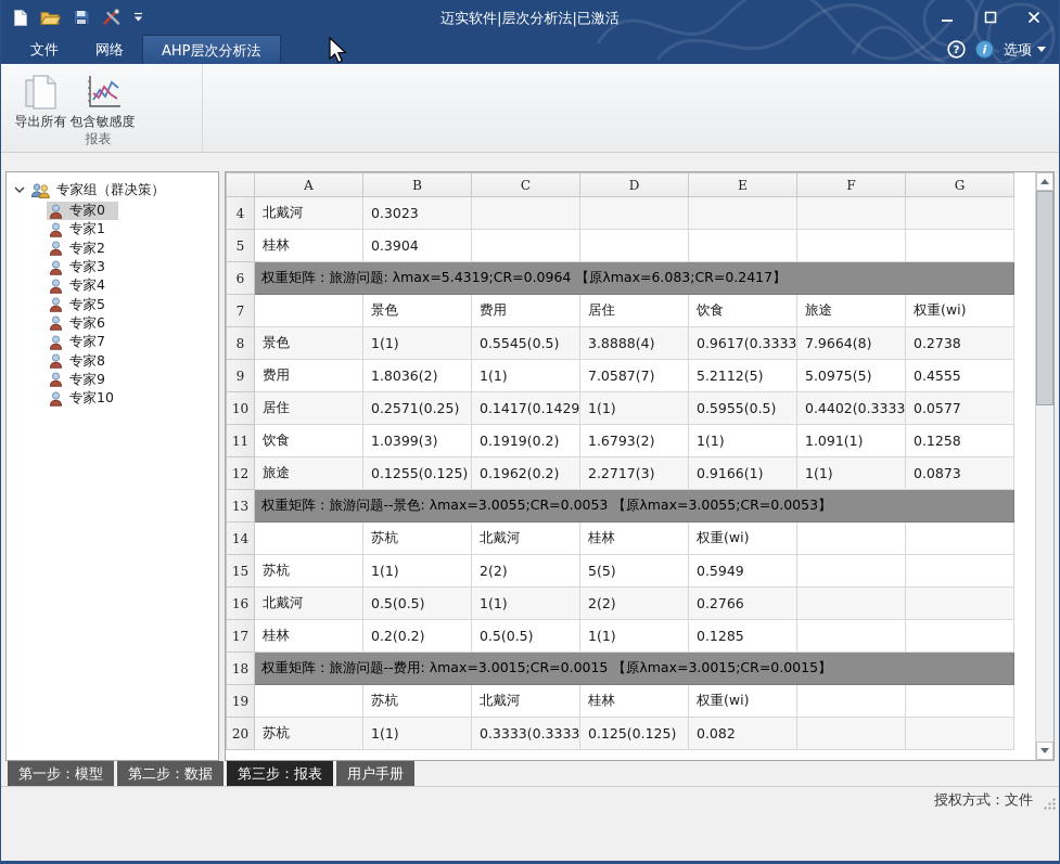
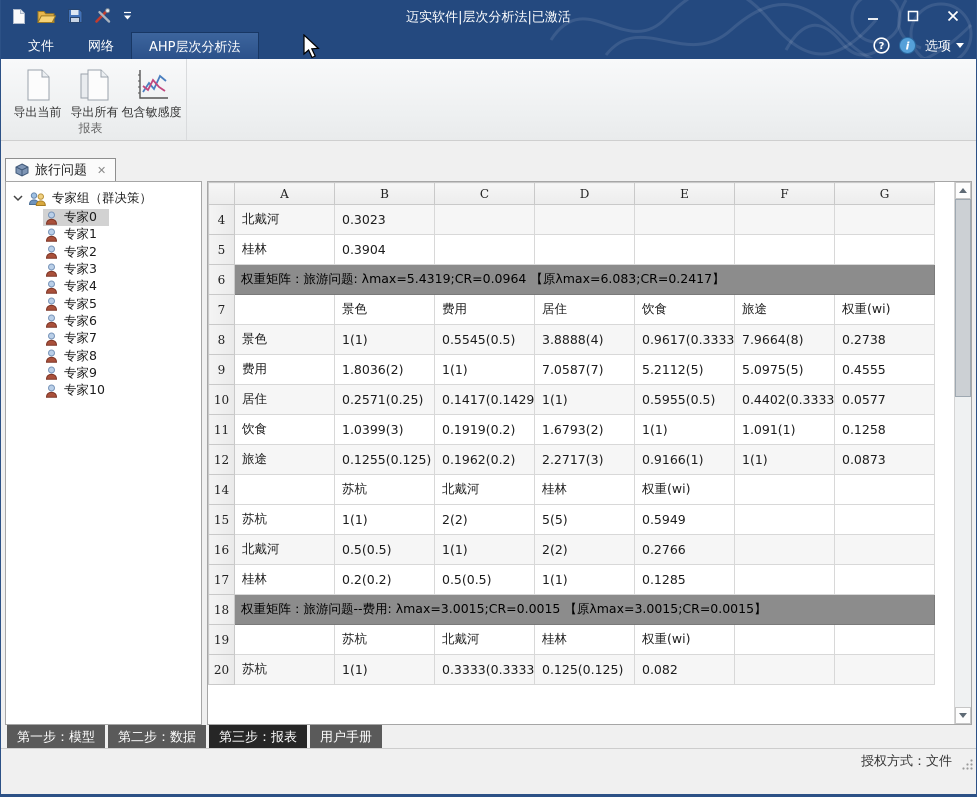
  迈实软件|层次分析法|已激活
  文件
  网络
  AHP层次分析法
  ?
  i
  选项
+ 导出当前
  导出所有
  包含敏感度
  报表
+ 旅行问题
+ ✕
  专家组（群决策）
  专家0
  专家1
  专家2
  专家3
  专家4
  专家5
  专家6
  专家7
  专家8
  专家9
  专家10
  	A	B	C	D	E	F	G
  4	北戴河	0.3023
  5	桂林	0.3904
  6	权重矩阵：旅游问题: λmax=5.4319;CR=0.0964 【原λmax=6.083;CR=0.2417】
  7		景色	费用	居住	饮食	旅途	权重(wi)
  8	景色	1(1)	0.5545(0.5)	3.8888(4)	0.9617(0.3333	7.9664(8)	0.2738
  9	费用	1.8036(2)	1(1)	7.0587(7)	5.2112(5)	5.0975(5)	0.4555
  10	居住	0.2571(0.25)	0.1417(0.1429	1(1)	0.5955(0.5)	0.4402(0.3333	0.0577
  11	饮食	1.0399(3)	0.1919(0.2)	1.6793(2)	1(1)	1.091(1)	0.1258
  12	旅途	0.1255(0.125)	0.1962(0.2)	2.2717(3)	0.9166(1)	1(1)	0.0873
- 13	权重矩阵：旅游问题--景色: λmax=3.0055;CR=0.0053 【原λmax=3.0055;CR=0.0053】
  14		苏杭	北戴河	桂林	权重(wi)
  15	苏杭	1(1)	2(2)	5(5)	0.5949
  16	北戴河	0.5(0.5)	1(1)	2(2)	0.2766
  17	桂林	0.2(0.2)	0.5(0.5)	1(1)	0.1285
  18	权重矩阵：旅游问题--费用: λmax=3.0015;CR=0.0015 【原λmax=3.0015;CR=0.0015】
  19		苏杭	北戴河	桂林	权重(wi)
  20	苏杭	1(1)	0.3333(0.3333	0.125(0.125)	0.082
  第一步：模型
  第二步：数据
  第三步：报表
  用户手册
  授权方式：文件
